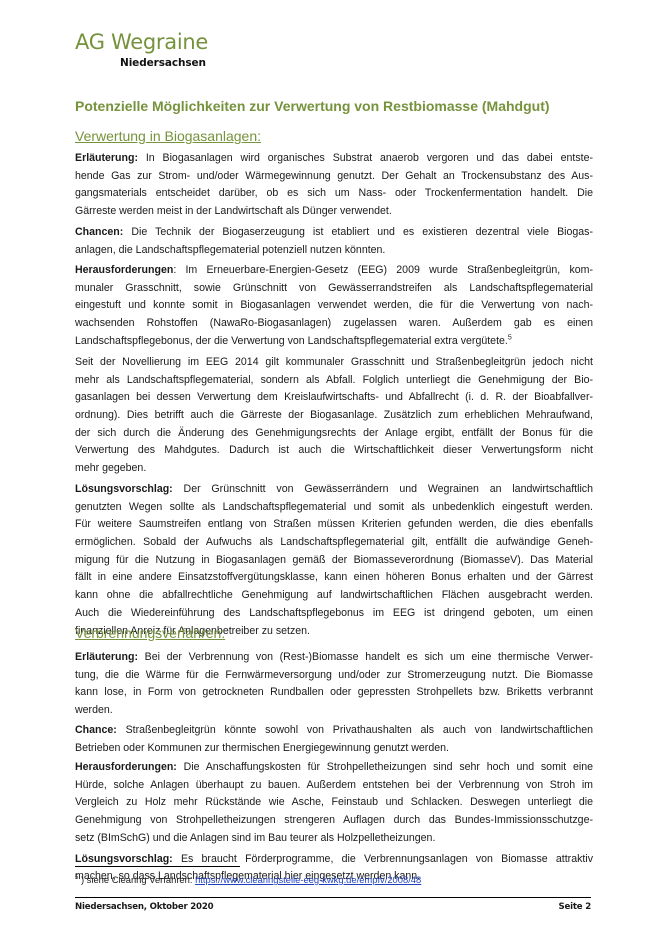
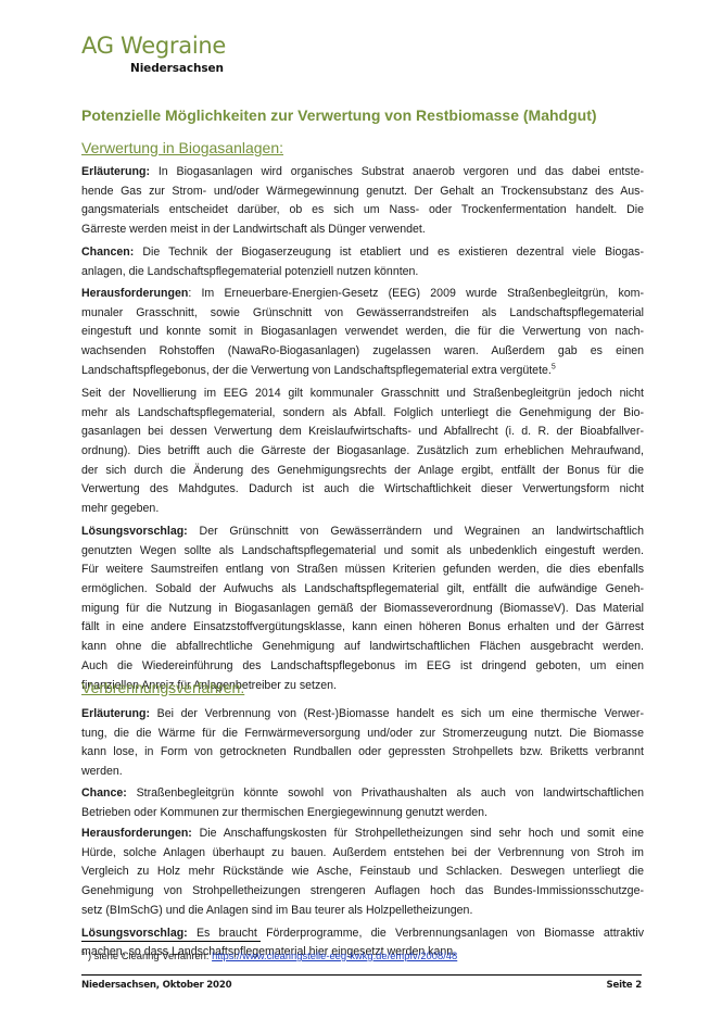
  AG Wegraine
  Niedersachsen
  Potenzielle Möglichkeiten zur Verwertung von Restbiomasse (Mahdgut)
  Verwertung in Biogasanlagen:
  Erläuterung: In Biogasanlagen wird organisches Substrat anaerob vergoren und das dabei entste-
  hende Gas zur Strom- und/oder Wärmegewinnung genutzt. Der Gehalt an Trockensubstanz des Aus-
  gangsmaterials entscheidet darüber, ob es sich um Nass- oder Trockenfermentation handelt. Die
  Gärreste werden meist in der Landwirtschaft als Dünger verwendet.
  Chancen: Die Technik der Biogaserzeugung ist etabliert und es existieren dezentral viele Biogas-
  anlagen, die Landschaftspflegematerial potenziell nutzen könnten.
  Herausforderungen: Im Erneuerbare-Energien-Gesetz (EEG) 2009 wurde Straßenbegleitgrün, kom-
  munaler Grasschnitt, sowie Grünschnitt von Gewässerrandstreifen als Landschaftspflegematerial
  eingestuft und konnte somit in Biogasanlagen verwendet werden, die für die Verwertung von nach-
  wachsenden Rohstoffen (NawaRo-Biogasanlagen) zugelassen waren. Außerdem gab es einen
  Landschaftspflegebonus, der die Verwertung von Landschaftspflegematerial extra vergütete.
  Seit der Novellierung im EEG 2014 gilt kommunaler Grasschnitt und Straßenbegleitgrün jedoch nicht
  mehr als Landschaftspflegematerial, sondern als Abfall. Folglich unterliegt die Genehmigung der Bio-
  gasanlagen bei dessen Verwertung dem Kreislaufwirtschafts- und Abfallrecht (i. d. R. der Bioabfallver-
  ordnung). Dies betrifft auch die Gärreste der Biogasanlage. Zusätzlich zum erheblichen Mehraufwand,
  der sich durch die Änderung des Genehmigungsrechts der Anlage ergibt, entfällt der Bonus für die
  Verwertung des Mahdgutes. Dadurch ist auch die Wirtschaftlichkeit dieser Verwertungsform nicht
  mehr gegeben.
  Lösungsvorschlag: Der Grünschnitt von Gewässerrändern und Wegrainen an landwirtschaftlich
  genutzten Wegen sollte als Landschaftspflegematerial und somit als unbedenklich eingestuft werden.
  Für weitere Saumstreifen entlang von Straßen müssen Kriterien gefunden werden, die dies ebenfalls
  ermöglichen. Sobald der Aufwuchs als Landschaftspflegematerial gilt, entfällt die aufwändige Geneh-
  migung für die Nutzung in Biogasanlagen gemäß der Biomasseverordnung (BiomasseV). Das Material
  fällt in eine andere Einsatzstoffvergütungsklasse, kann einen höheren Bonus erhalten und der Gärrest
  kann ohne die abfallrechtliche Genehmigung auf landwirtschaftlichen Flächen ausgebracht werden.
  Auch die Wiedereinführung des Landschaftspflegebonus im EEG ist dringend geboten, um einen
  finanziellen Anreiz für Anlagenbetreiber zu setzen.
  Verbrennungsverfahren:
  Erläuterung: Bei der Verbrennung von (Rest-)Biomasse handelt es sich um eine thermische Verwer-
  tung, die die Wärme für die Fernwärmeversorgung und/oder zur Stromerzeugung nutzt. Die Biomasse
  kann lose, in Form von getrockneten Rundballen oder gepressten Strohpellets bzw. Briketts verbrannt
  werden.
  Chance: Straßenbegleitgrün könnte sowohl von Privathaushalten als auch von landwirtschaftlichen
  Betrieben oder Kommunen zur thermischen Energiegewinnung genutzt werden.
  Herausforderungen: Die Anschaffungskosten für Strohpelletheizungen sind sehr hoch und somit eine
  Hürde, solche Anlagen überhaupt zu bauen. Außerdem entstehen bei der Verbrennung von Stroh im
  Vergleich zu Holz mehr Rückstände wie Asche, Feinstaub und Schlacken. Deswegen unterliegt die
- Genehmigung von Strohpelletheizungen strengeren Auflagen durch das Bundes-Immissionsschutzge-
+ Genehmigung von Strohpelletheizungen strengeren Auflagen hoch das Bundes-Immissionsschutzge-
  setz (BImSchG) und die Anlagen sind im Bau teurer als Holzpelletheizungen.
  Lösungsvorschlag: Es braucht Förderprogramme, die Verbrennungsanlagen von Biomasse attraktiv
  machen, so dass Landschaftspflegematerial hier eingesetzt werden kann.
  ) siehe Clearing Verfahren: https://www.clearingstelle-eeg-kwkg.de/empfv/2008/48
  Niedersachsen, Oktober 2020
  Seite 2
